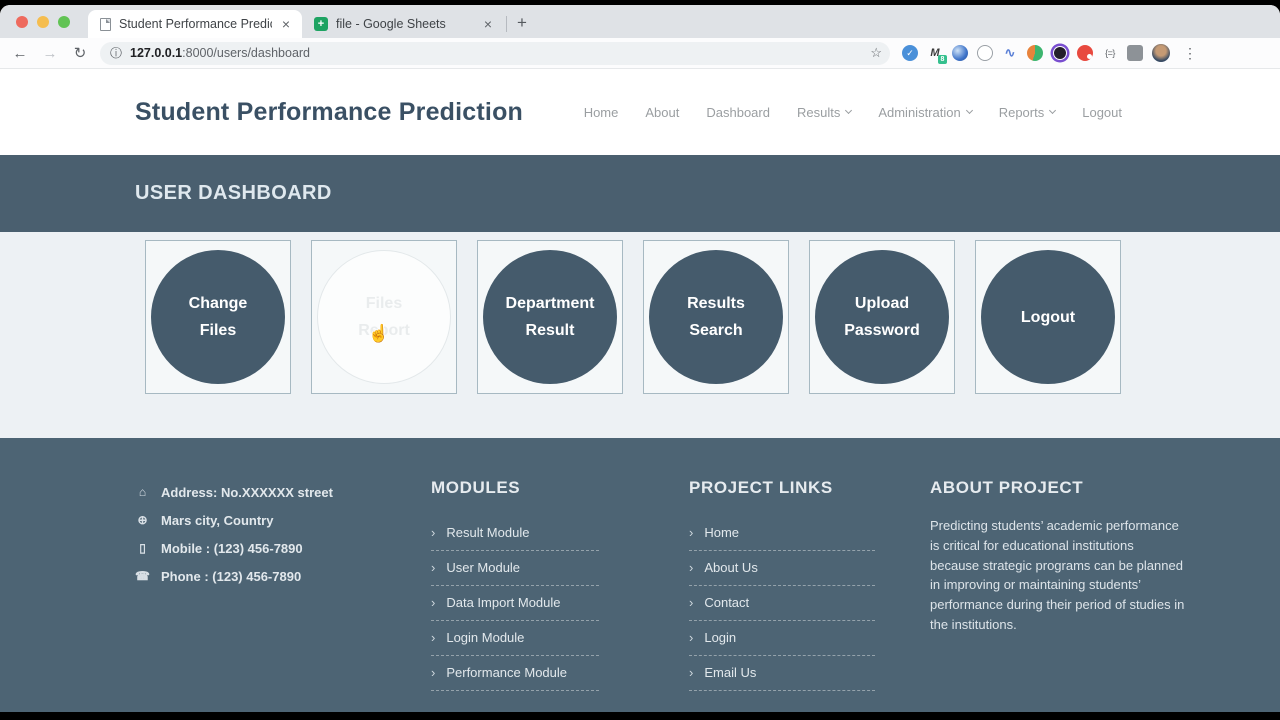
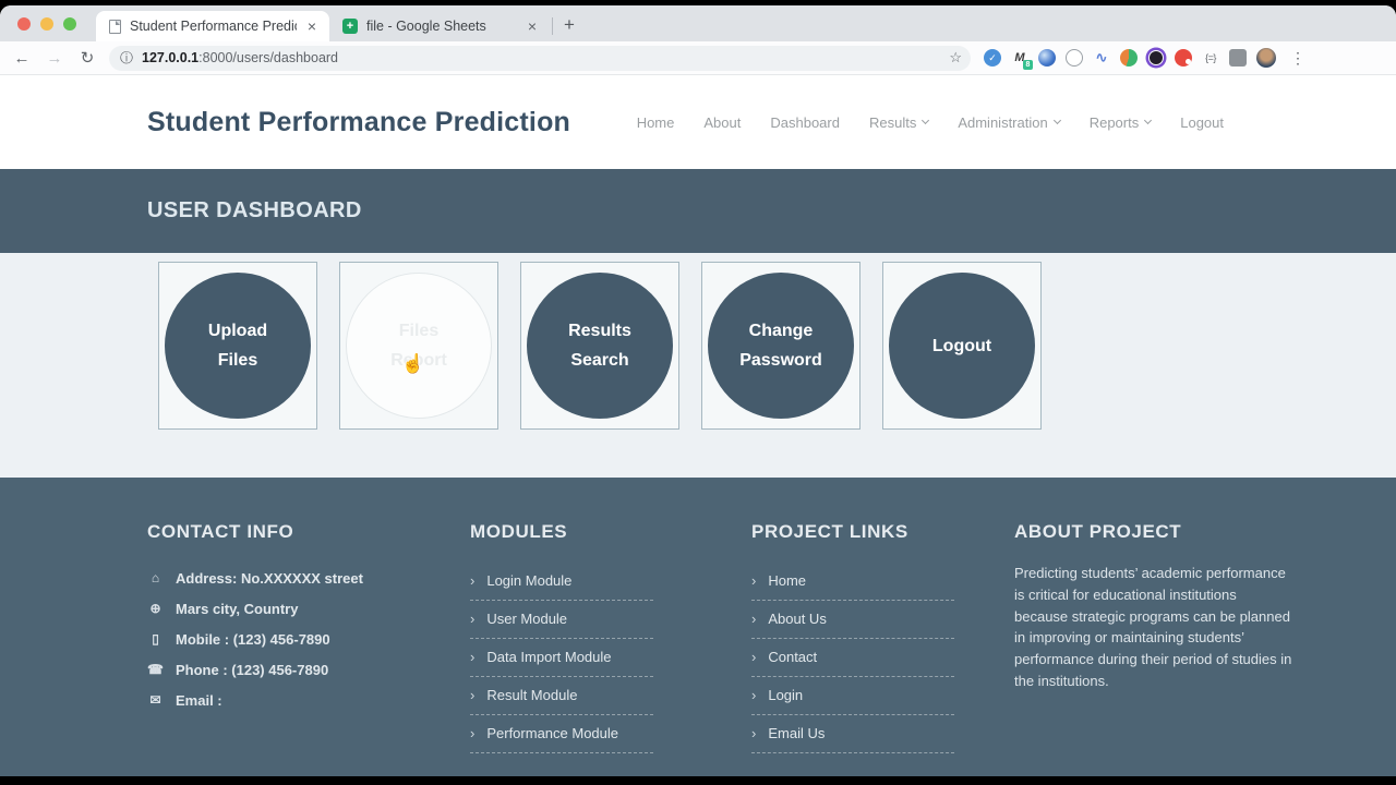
  Student Performance Predi
  ×
  +
  file - Google Sheets
  ×
  +
  ←
  →
  ↻
  ⓘ
  127.0.0.1:8000/users/dashboard
  ☆
  ✓
  M
  ∿
  {=}
  ⋮
  Student Performance Prediction
  Home
  About
  Dashboard
  Results
  Administration
  Reports
  Logout
  USER DASHBOARD
- Change
+ Upload
  Files
  Report
- Department
- Result
  Results
  Search
- Upload
+ Change
  Password
  Logout
  ☝
+ CONTACT INFO
  ⌂
  Address: No.XXXXXX street
  ⊕
  Mars city, Country
  ▯
  Mobile : (123) 456-7890
  ☎
  Phone : (123) 456-7890
+ ✉
+ Email :
  MODULES
  ›
- Result Module
+ Login Module
  ›
  User Module
  ›
  Data Import Module
  ›
- Login Module
+ Result Module
  ›
  Performance Module
  PROJECT LINKS
  ›
  Home
  ›
  About Us
  ›
  Contact
  ›
  Login
  ›
  Email Us
  ABOUT PROJECT
  Predicting students’ academic performance is critical for educational institutions because strategic programs can be planned in improving or maintaining students’ performance during their period of studies in the institutions.
